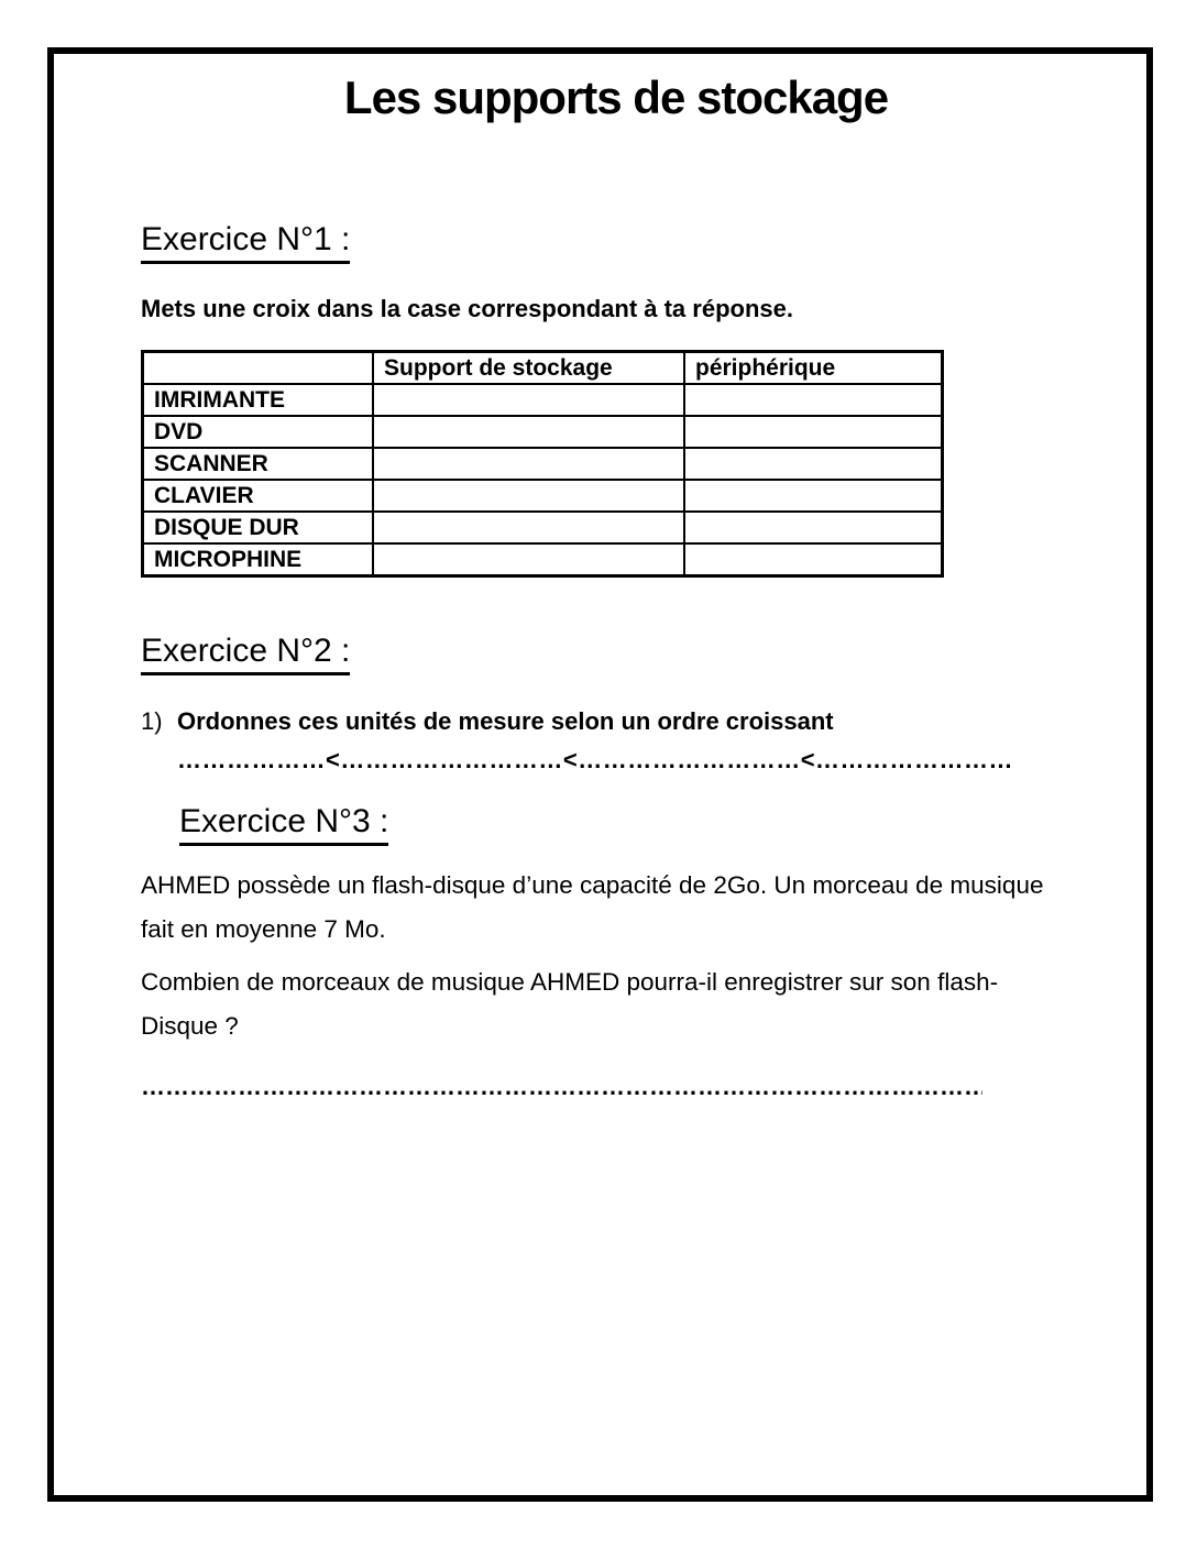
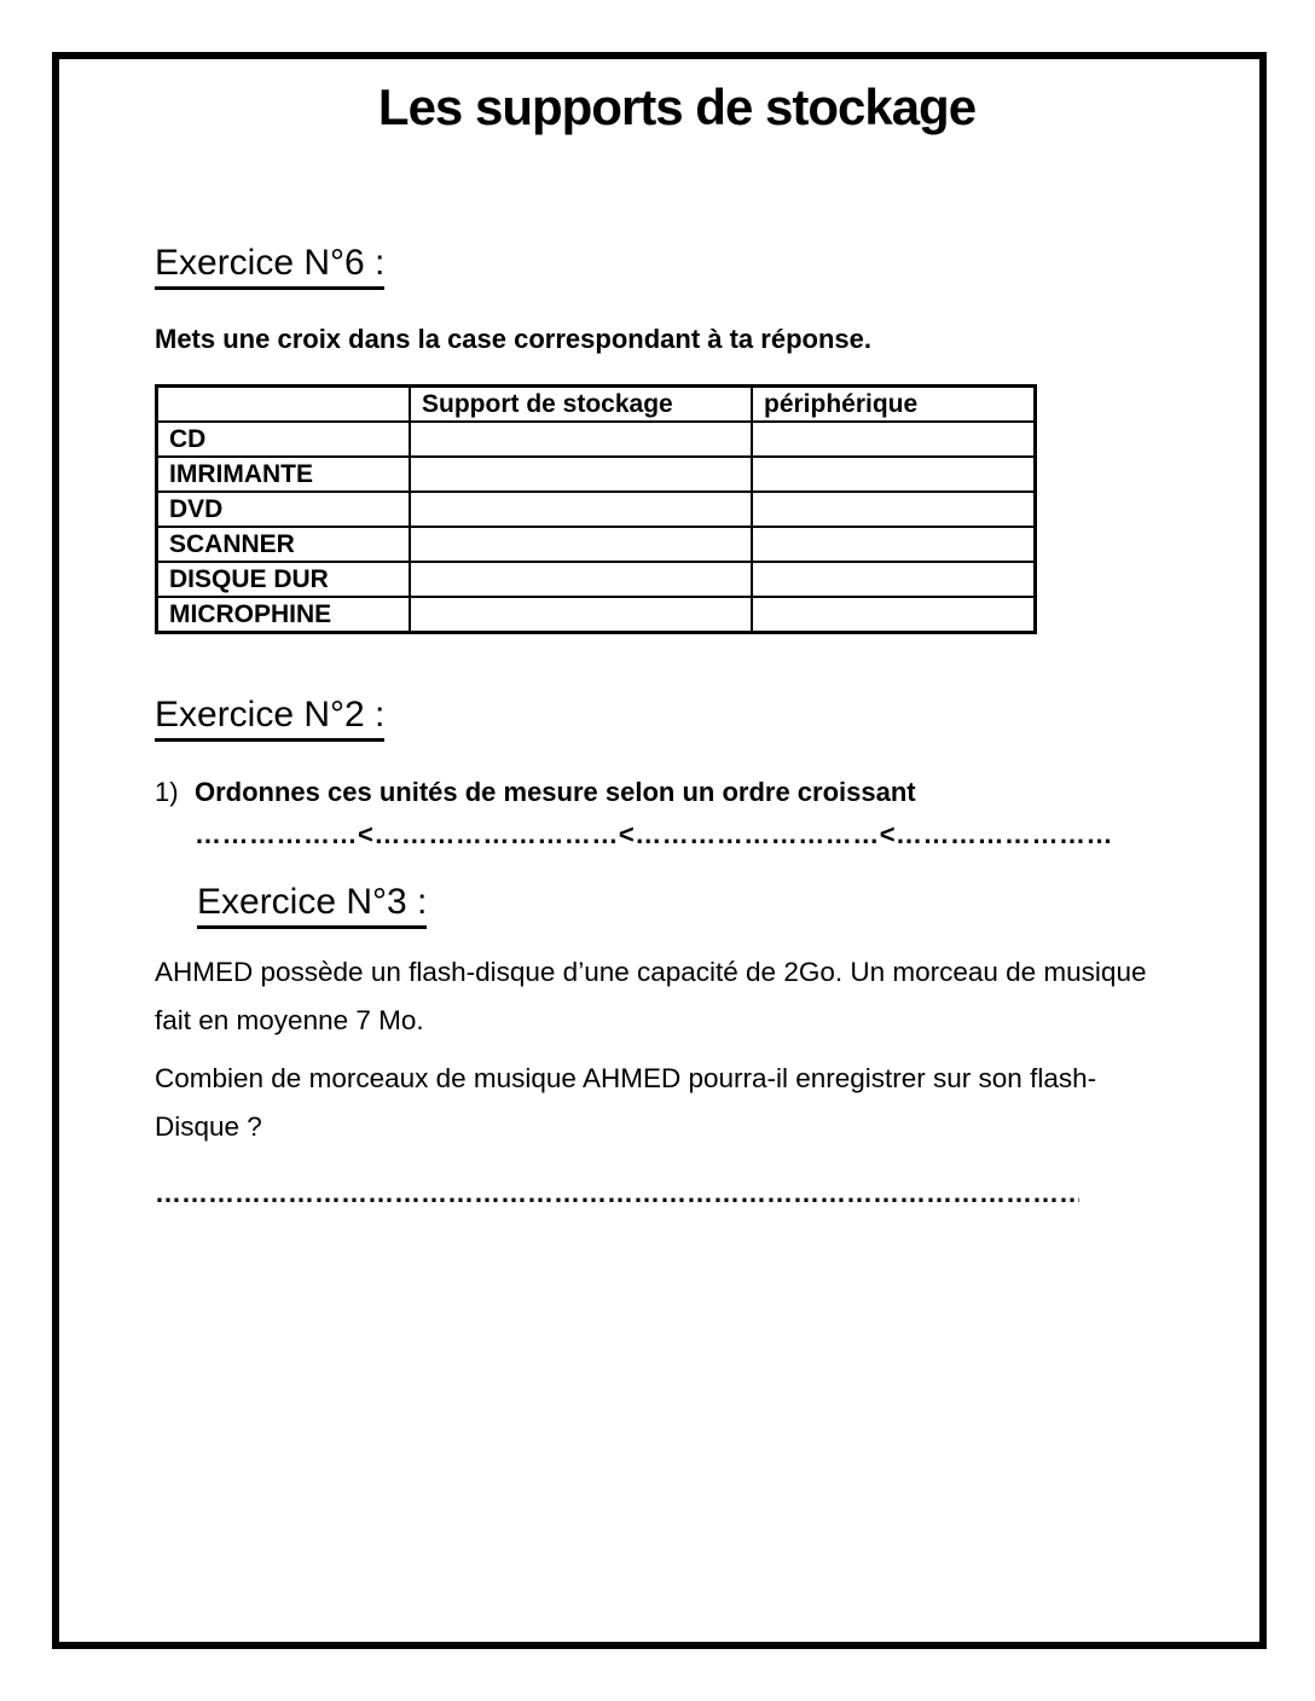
  Les supports de stockage
- Exercice N°1 :
+ Exercice N°6 :
  Mets une croix dans la case correspondant à ta réponse.
  	Support de stockage	périphérique
+ CD
  IMRIMANTE
  DVD
  SCANNER
- CLAVIER
  DISQUE DUR
  MICROPHINE
  Exercice N°2 :
  1)
  Ordonnes ces unités de mesure selon un ordre croissant
  ………………<………………………<………………………<……………………
  Exercice N°3 :
  AHMED possède un flash-disque d’une capacité de 2Go. Un morceau de musique fait en moyenne 7 Mo.
  Combien de morceaux de musique AHMED pourra-il enregistrer sur son flash-Disque ?
